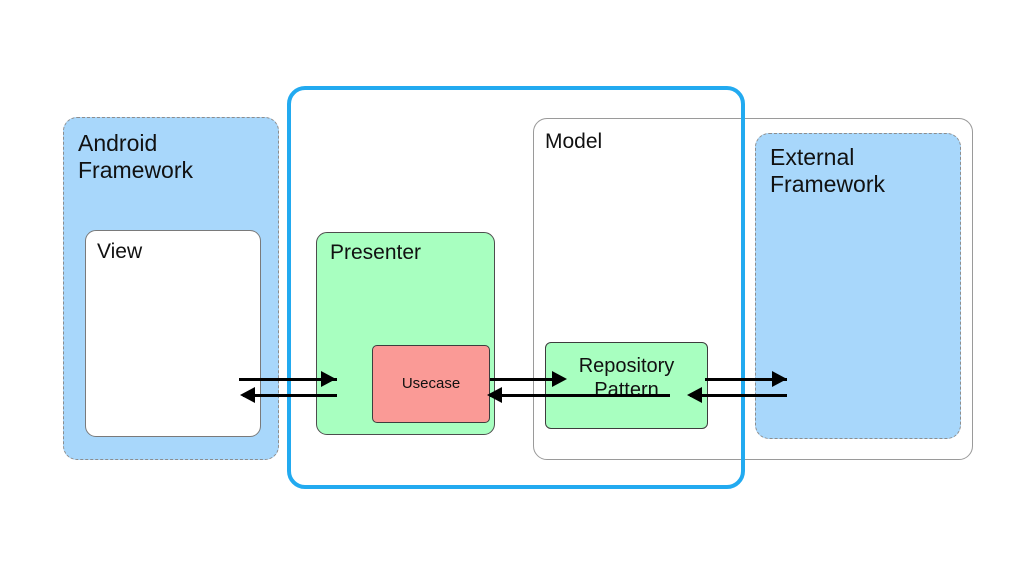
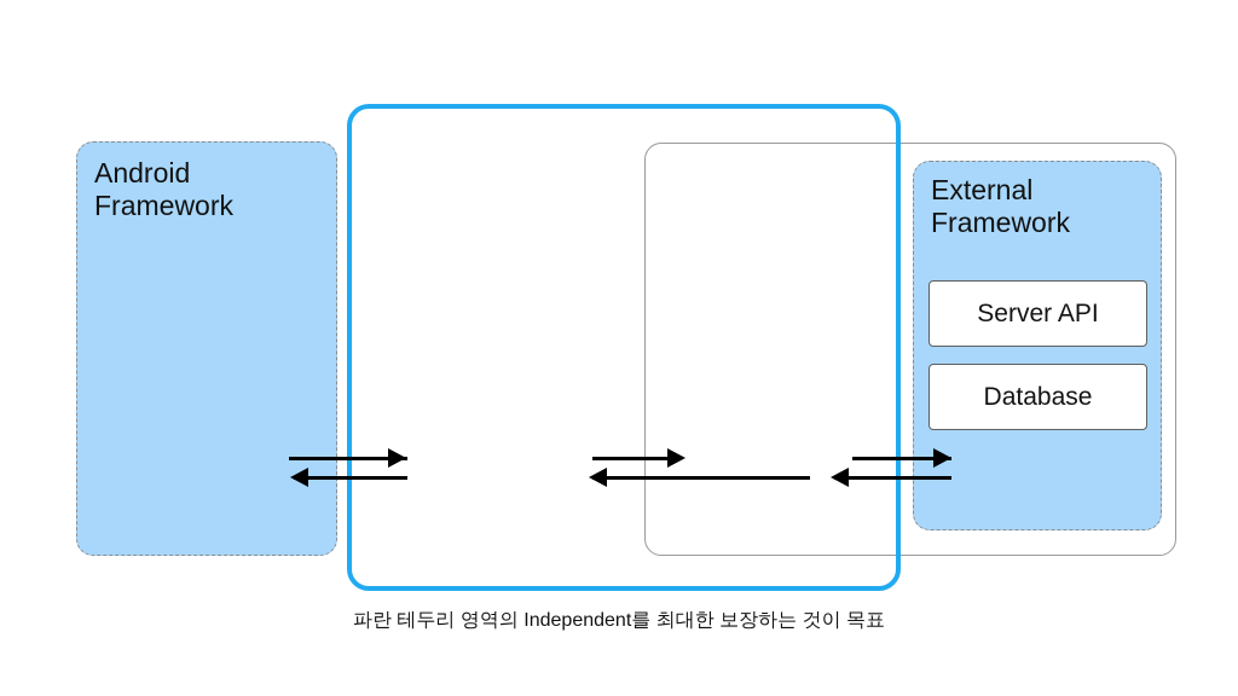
  Android
  Framework
- View
- Presenter
- Usecase
- Model
- Repository
- Pattern
  External
  Framework
+ Server API
+ Database
+ 파란 테두리 영역의 Independent를 최대한 보장하는 것이 목표
